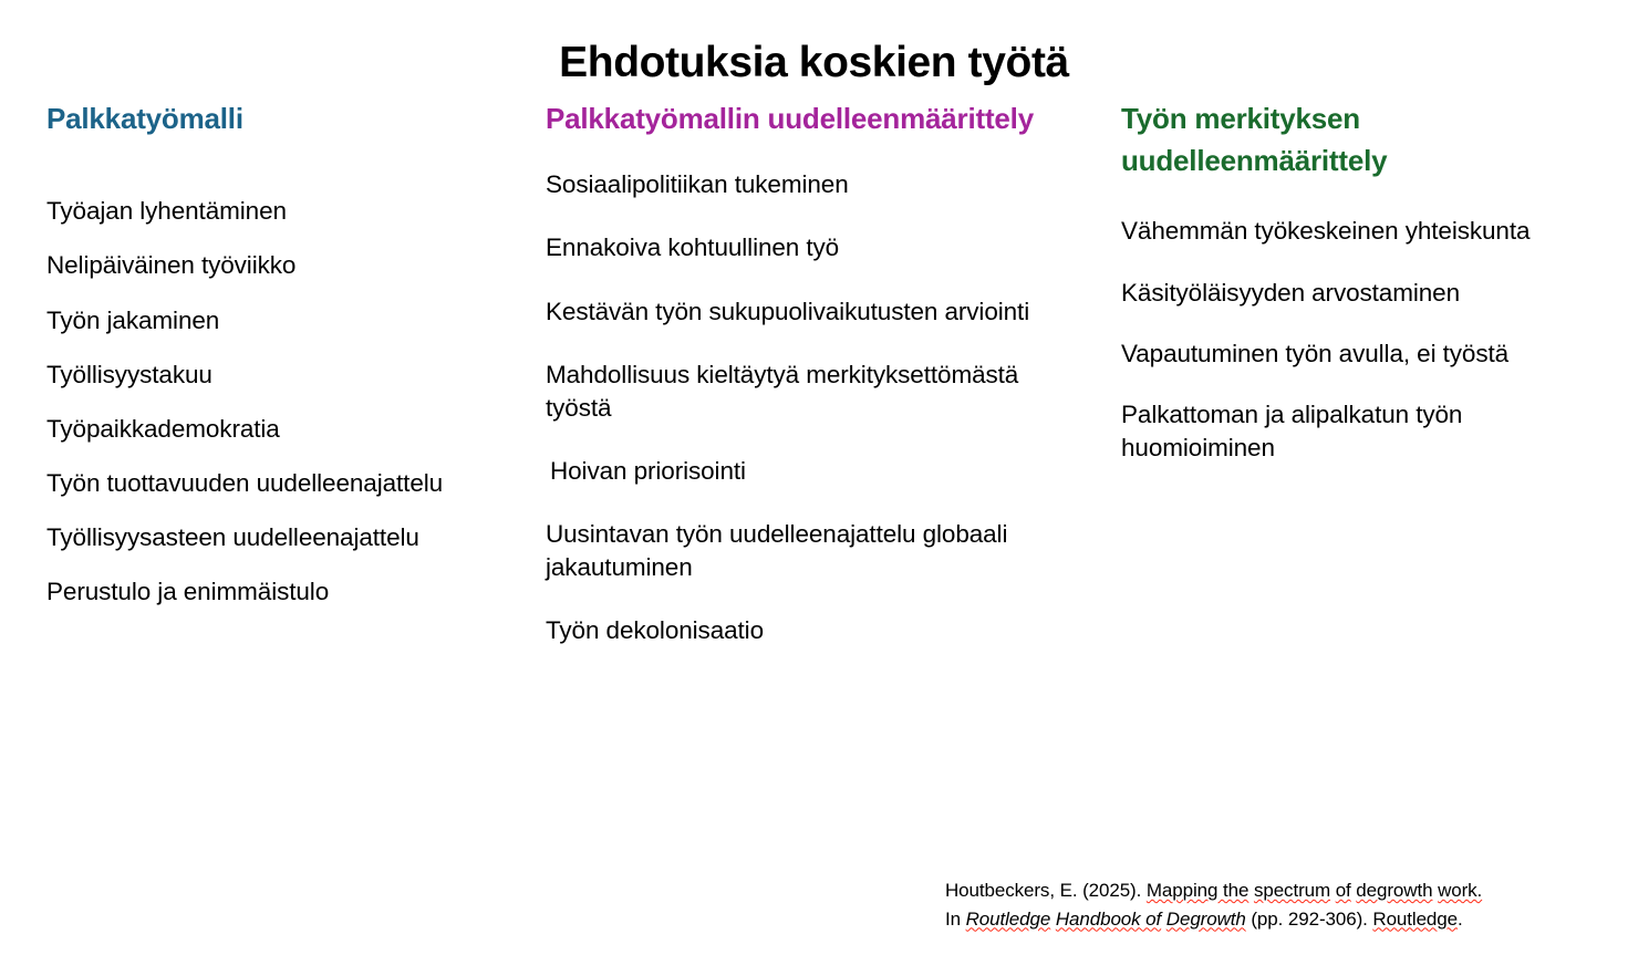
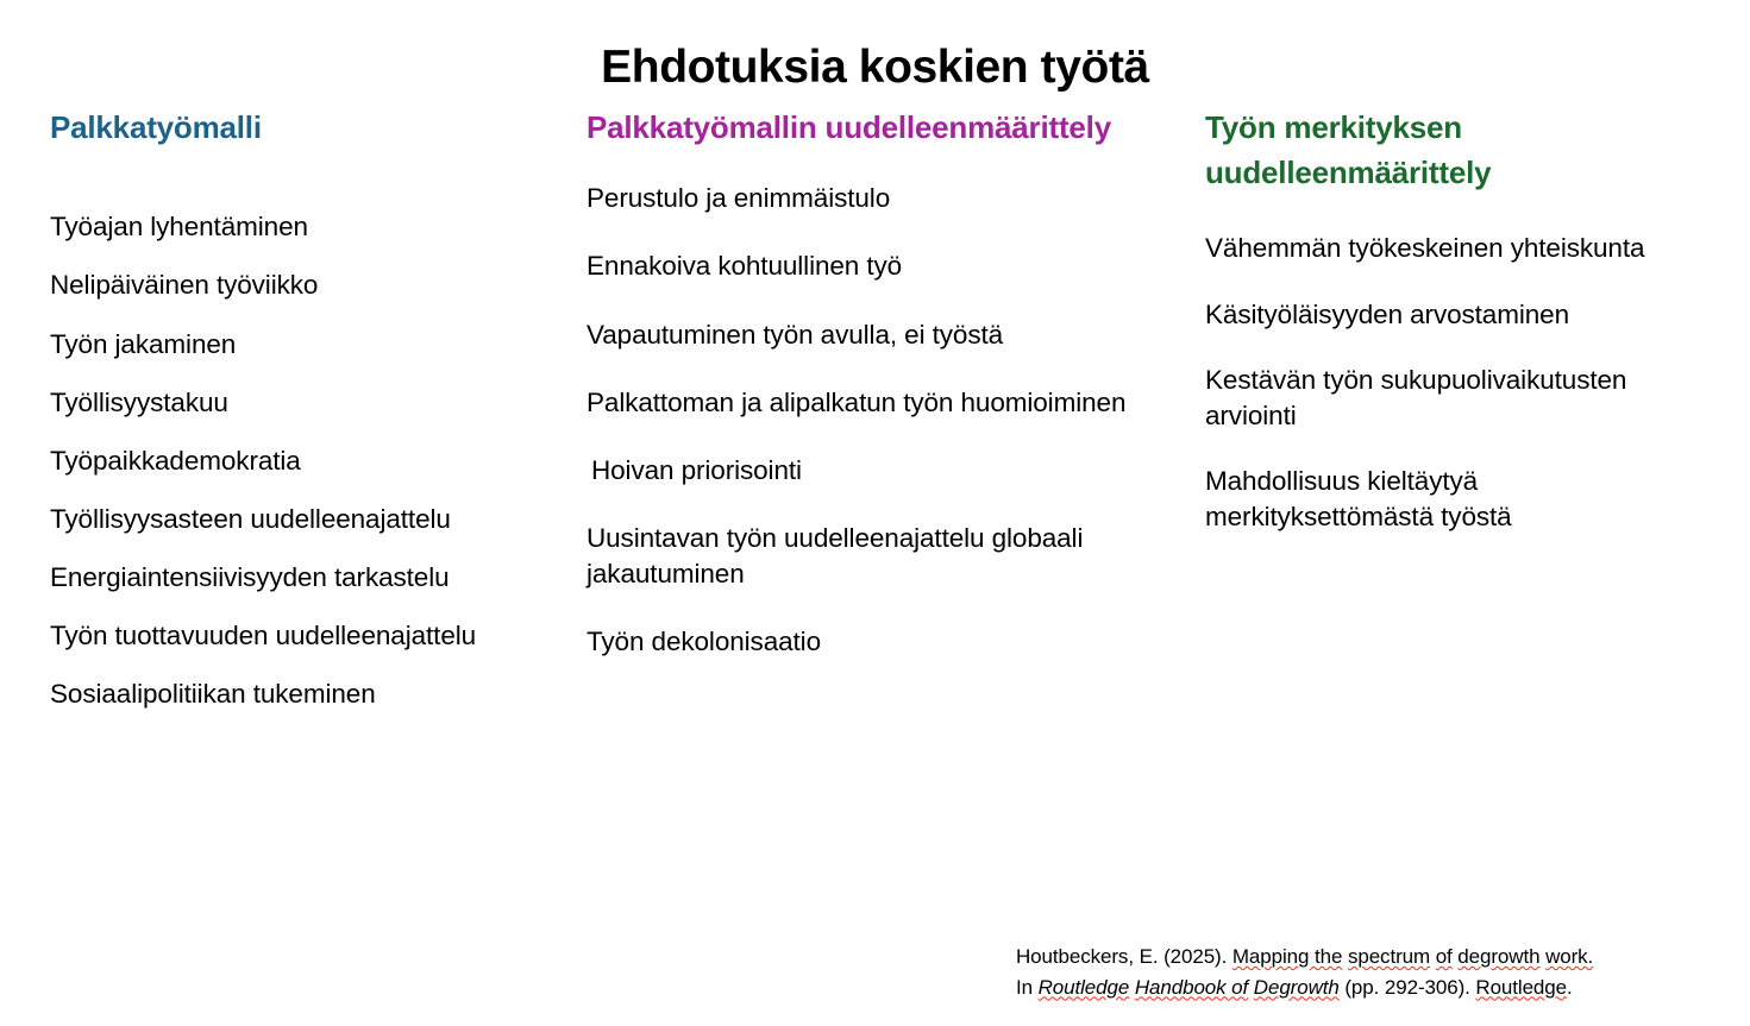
  Ehdotuksia koskien työtä
  Palkkatyömalli
  Työajan lyhentäminen
  Nelipäiväinen työviikko
  Työn jakaminen
  Työllisyystakuu
  Työpaikkademokratia
- Työn tuottavuuden uudelleenajattelu
+ Työllisyysasteen uudelleenajattelu
+ Energiaintensiivisyyden tarkastelu
- Työllisyysasteen uudelleenajattelu
+ Työn tuottavuuden uudelleenajattelu
- Perustulo ja enimmäistulo
+ Sosiaalipolitiikan tukeminen
  Palkkatyömallin uudelleenmäärittely
- Sosiaalipolitiikan tukeminen
+ Perustulo ja enimmäistulo
  Ennakoiva kohtuullinen työ
- Kestävän työn sukupuolivaikutusten arviointi
+ Vapautuminen työn avulla, ei työstä
- Mahdollisuus kieltäytyä merkityksettömästä työstä
+ Palkattoman ja alipalkatun työn huomioiminen
  Hoivan priorisointi
  Uusintavan työn uudelleenajattelu globaali jakautuminen
  Työn dekolonisaatio
  Työn merkityksen uudelleenmäärittely
  Vähemmän työkeskeinen yhteiskunta
  Käsityöläisyyden arvostaminen
- Vapautuminen työn avulla, ei työstä
+ Kestävän työn sukupuolivaikutusten arviointi
- Palkattoman ja alipalkatun työn huomioiminen
+ Mahdollisuus kieltäytyä merkityksettömästä työstä
  Houtbeckers, E. (2025). Mapping the spectrum of degrowth work.
  In Routledge Handbook of Degrowth (pp. 292-306). Routledge.
